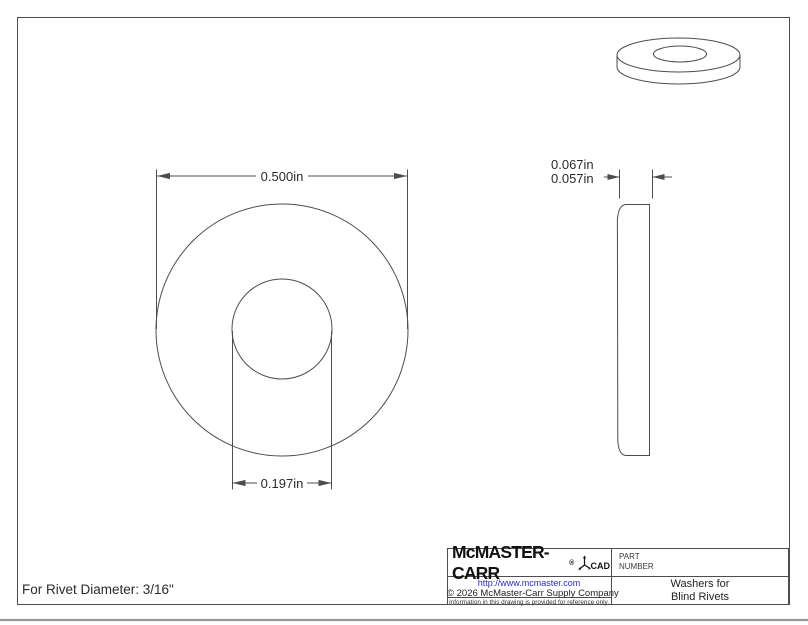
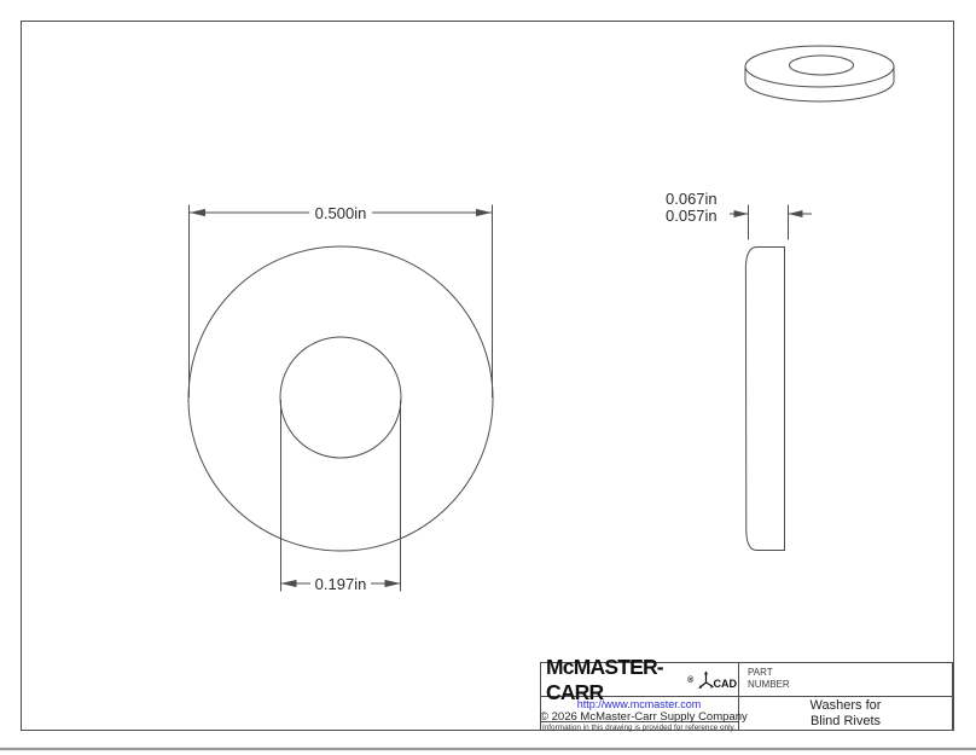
  0.500in
  0.197in
  0.067in
  0.057in
- For Rivet Diameter: 3/16"
  McMASTER-CARR
  CAD
  http://www.mcmaster.com
  © 2026 McMaster-Carr Supply Compa
  PART
  NUMBER
  Washers for
  Blind Rivets
